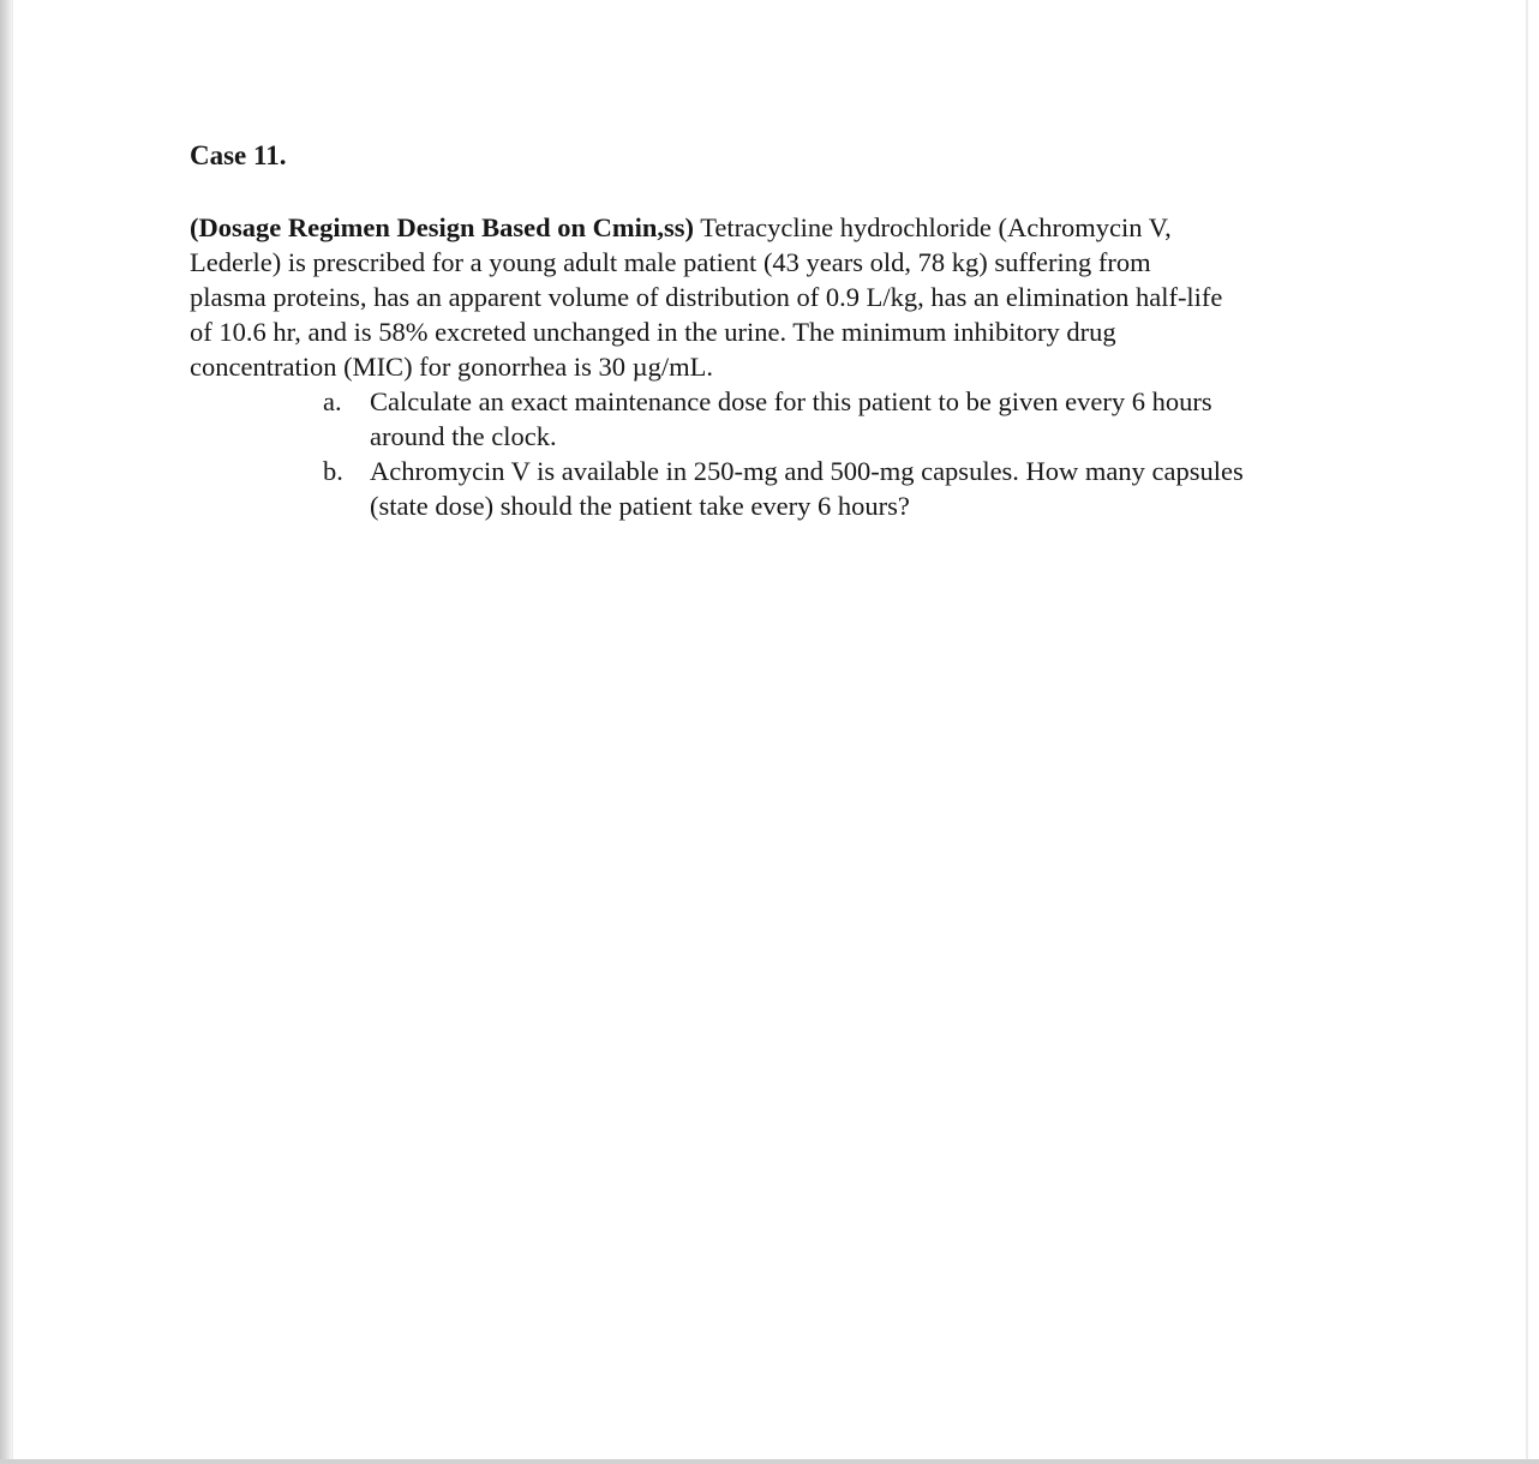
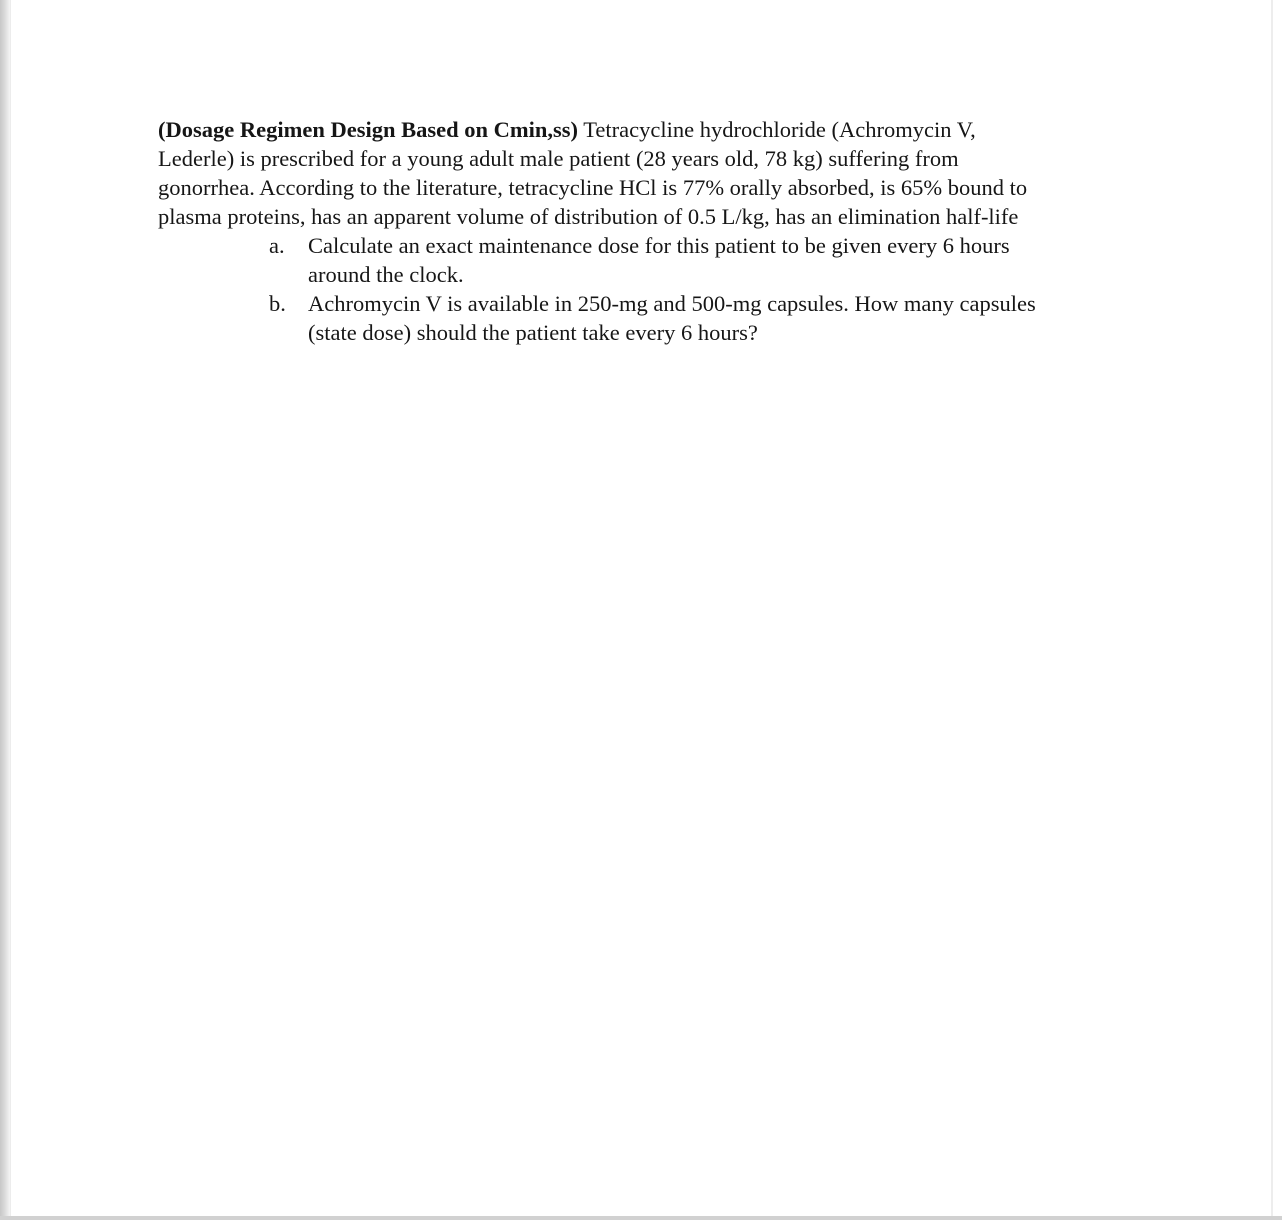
- Case 11.
  (Dosage Regimen Design Based on Cmin,ss) Tetracycline hydrochloride (Achromycin V,
- Lederle) is prescribed for a young adult male patient (43 years old, 78 kg) suffering from
+ Lederle) is prescribed for a young adult male patient (28 years old, 78 kg) suffering from
+ gonorrhea. According to the literature, tetracycline HCl is 77% orally absorbed, is 65% bound to
- plasma proteins, has an apparent volume of distribution of 0.9 L/kg, has an elimination half-life
+ plasma proteins, has an apparent volume of distribution of 0.5 L/kg, has an elimination half-life
- of 10.6 hr, and is 58% excreted unchanged in the urine. The minimum inhibitory drug
- concentration (MIC) for gonorrhea is 30 µg/mL.
  a.
  Calculate an exact maintenance dose for this patient to be given every 6 hours
  around the clock.
  b.
  Achromycin V is available in 250-mg and 500-mg capsules. How many capsules
  (state dose) should the patient take every 6 hours?
